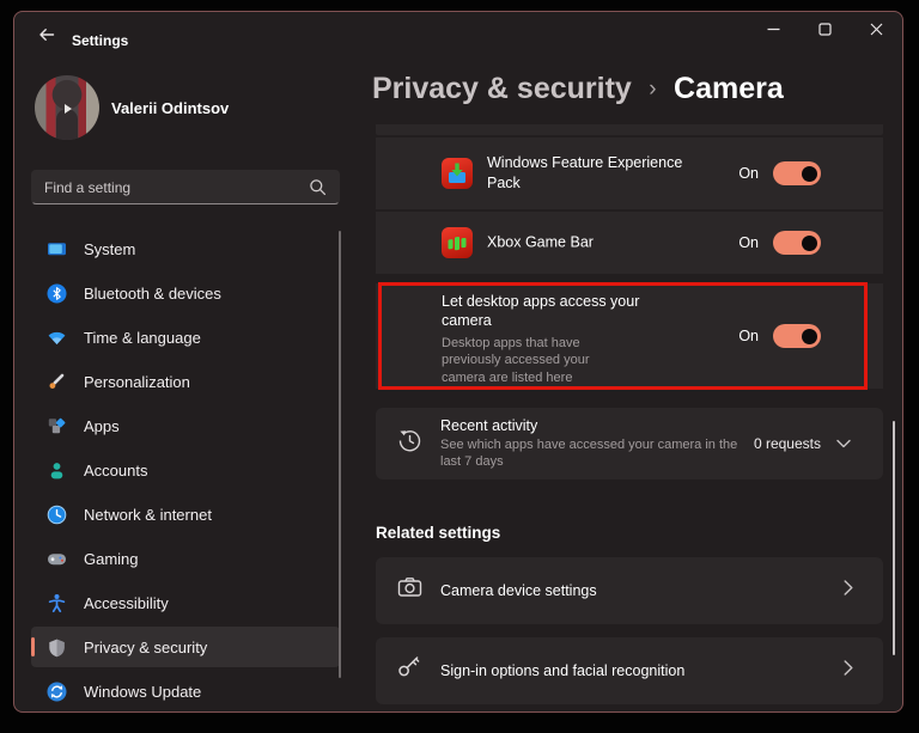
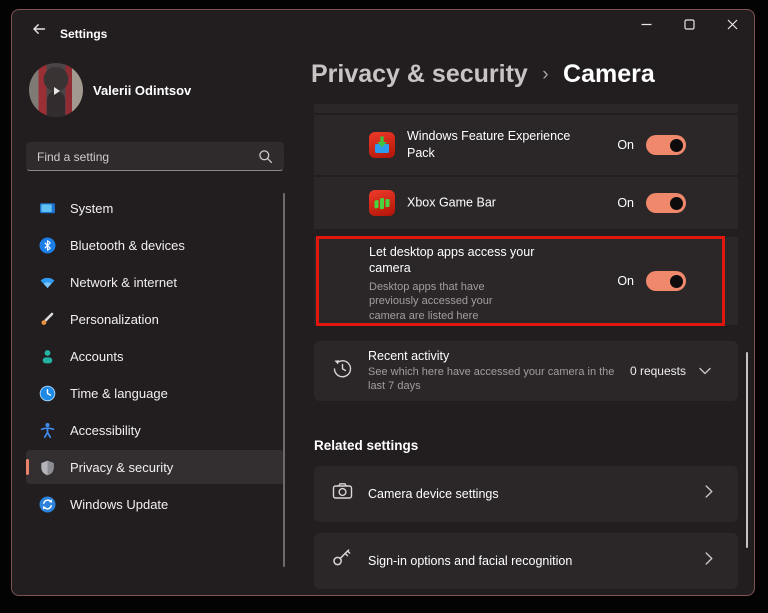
  Settings
  Valerii Odintsov
  Find a setting
  System
  Bluetooth & devices
- Time & language
+ Network & internet
  Personalization
- Apps
  Accounts
- Network & internet
+ Time & language
- Gaming
  Accessibility
  Privacy & security
  Windows Update
  Privacy & security › Camera
  Windows Feature Experience Pack
  On
  Xbox Game Bar
  On
  Let desktop apps access your camera
  Desktop apps that have previously accessed your camera are listed here
  On
  Recent activity
- See which apps have accessed your camera in the last 7 days
+ See which here have accessed your camera in the last 7 days
  0 requests
  Related settings
  Camera device settings
  Sign-in options and facial recognition
